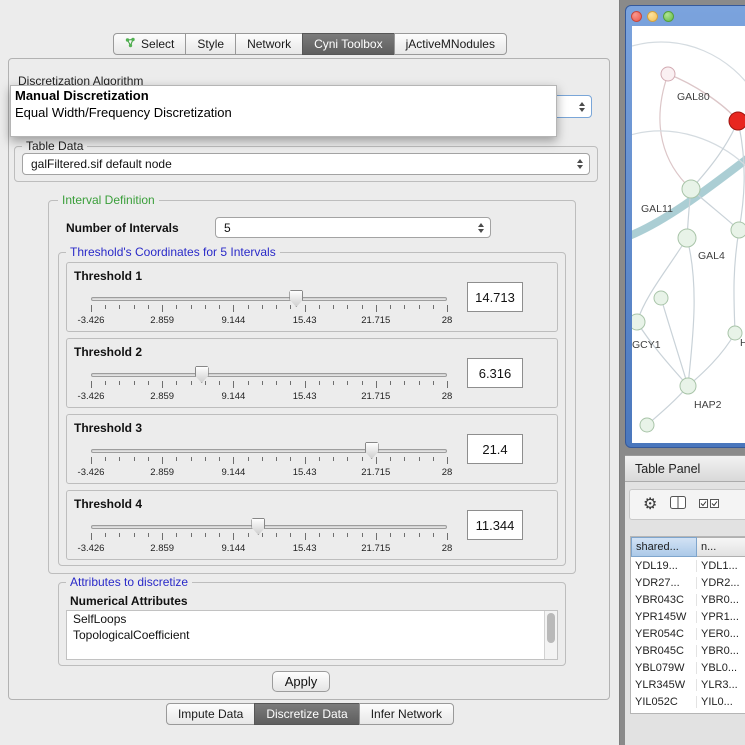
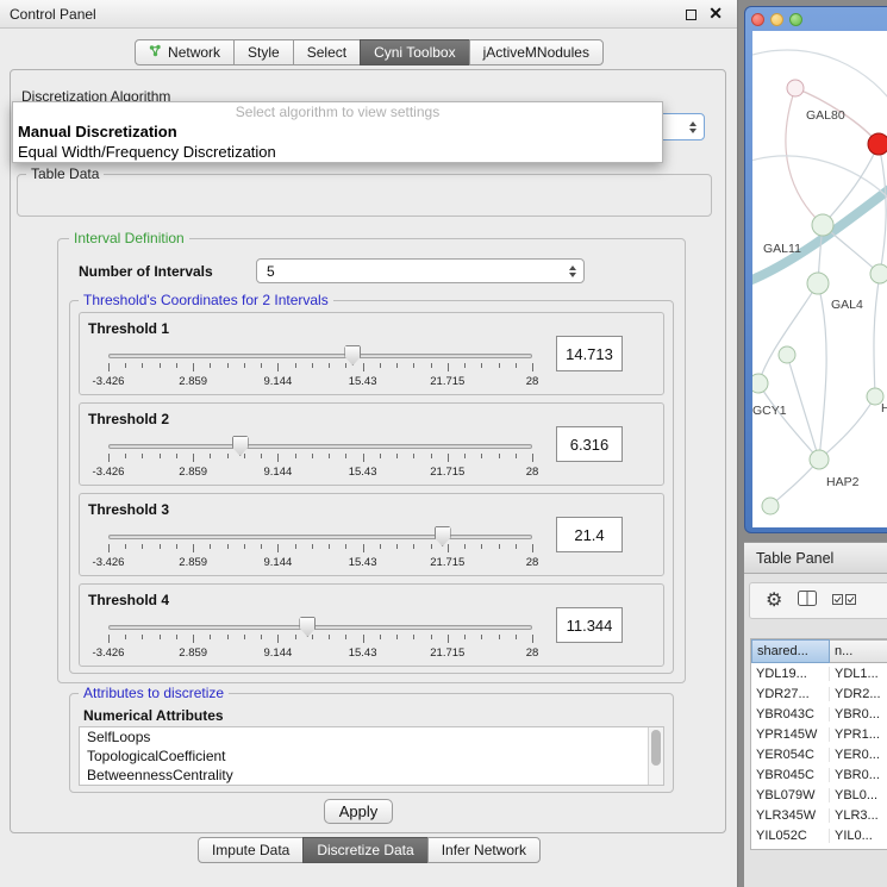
+ Control Panel
+ ✕
- Select
+ Network
  Style
- Network
+ Select
  Cyni Toolbox
  jActiveMNodules
  Discretization Algorithm
+ Select algorithm to view settings
  Manual Discretization
  Equal Width/Frequency Discretization
  Table Data
- galFiltered.sif default node
  Interval Definition
  Number of Intervals
  5
- Threshold's Coordinates for 5 Intervals
+ Threshold's Coordinates for 2 Intervals
  Threshold 1
  -3.426
  2.859
  9.144
  15.43
  21.715
  28
  14.713
  Threshold 2
  -3.426
  2.859
  9.144
  15.43
  21.715
  28
  6.316
  Threshold 3
  -3.426
  2.859
  9.144
  15.43
  21.715
  28
  21.4
  Threshold 4
  -3.426
  2.859
  9.144
  15.43
  21.715
  28
  11.344
  Attributes to discretize
  Numerical Attributes
  SelfLoops
  TopologicalCoefficient
+ BetweennessCentrality
  Apply
  Impute Data
  Discretize Data
  Infer Network
  GAL80
  GAL11
  GAL4
  GCY1
  HAP2
  H
  Table Panel
  ⚙
  shared...
  n...
  YDL19...
  YDL1...
  YDR27...
  YDR2...
  YBR043C
  YBR0...
  YPR145W
  YPR1...
  YER054C
  YER0...
  YBR045C
  YBR0...
  YBL079W
  YBL0...
  YLR345W
  YLR3...
  YIL052C
  YIL0...
